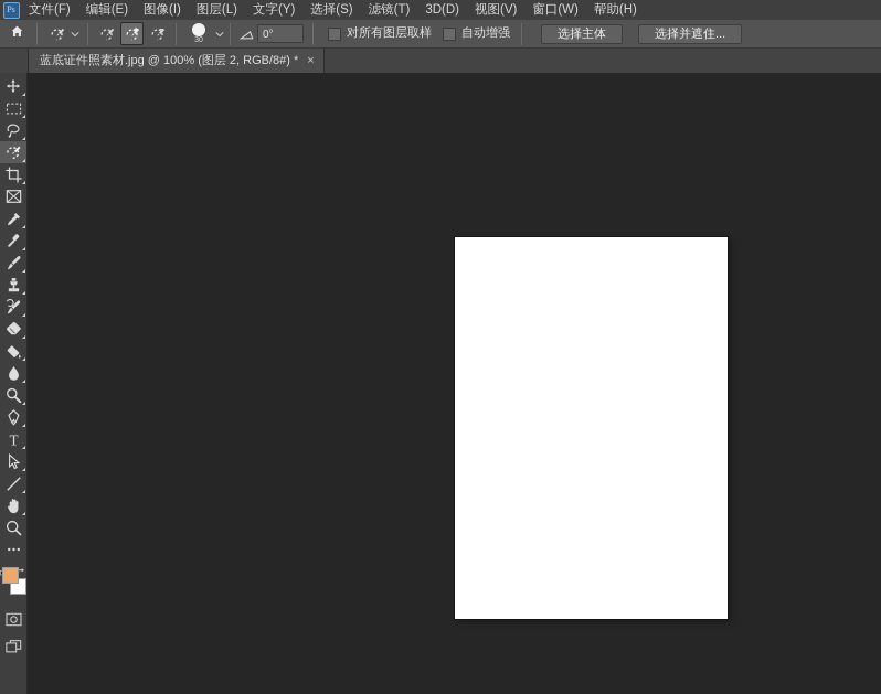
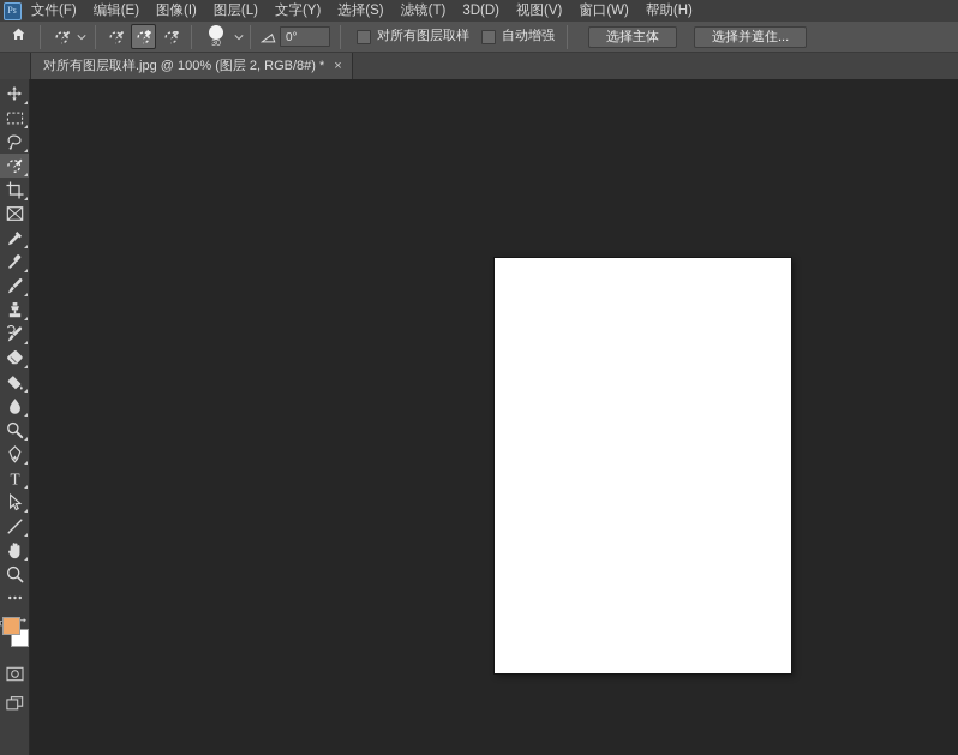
  Ps
  文件(F)
  编辑(E)
  图像(I)
  图层(L)
  文字(Y)
  选择(S)
  滤镜(T)
  3D(D)
  视图(V)
  窗口(W)
  帮助(H)
  0°
  对所有图层取样
  自动增强
  选择主体
  选择并遮住...
- 蓝底证件照素材.jpg @ 100% (图层 2, RGB/8#) *
+ 对所有图层取样.jpg @ 100% (图层 2, RGB/8#) *
  ×
  T
